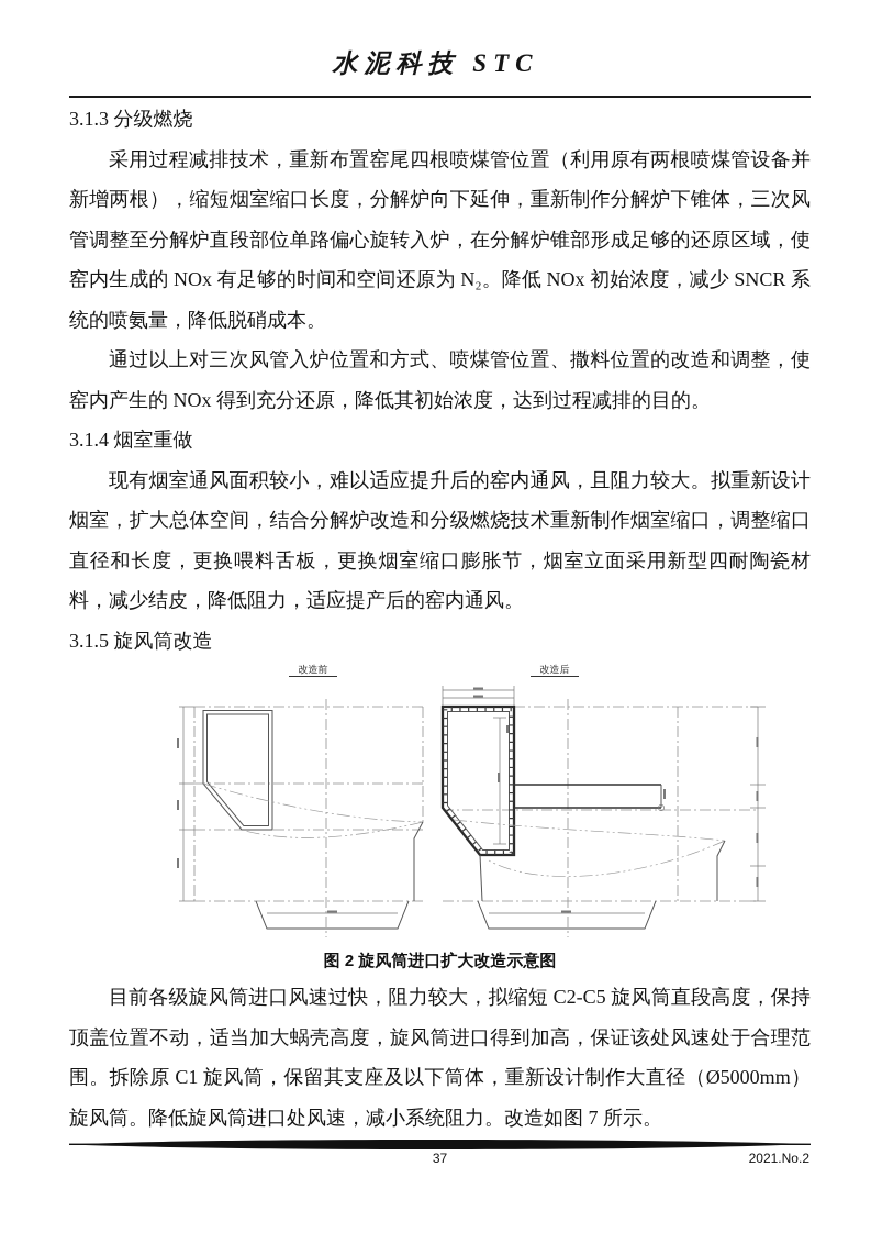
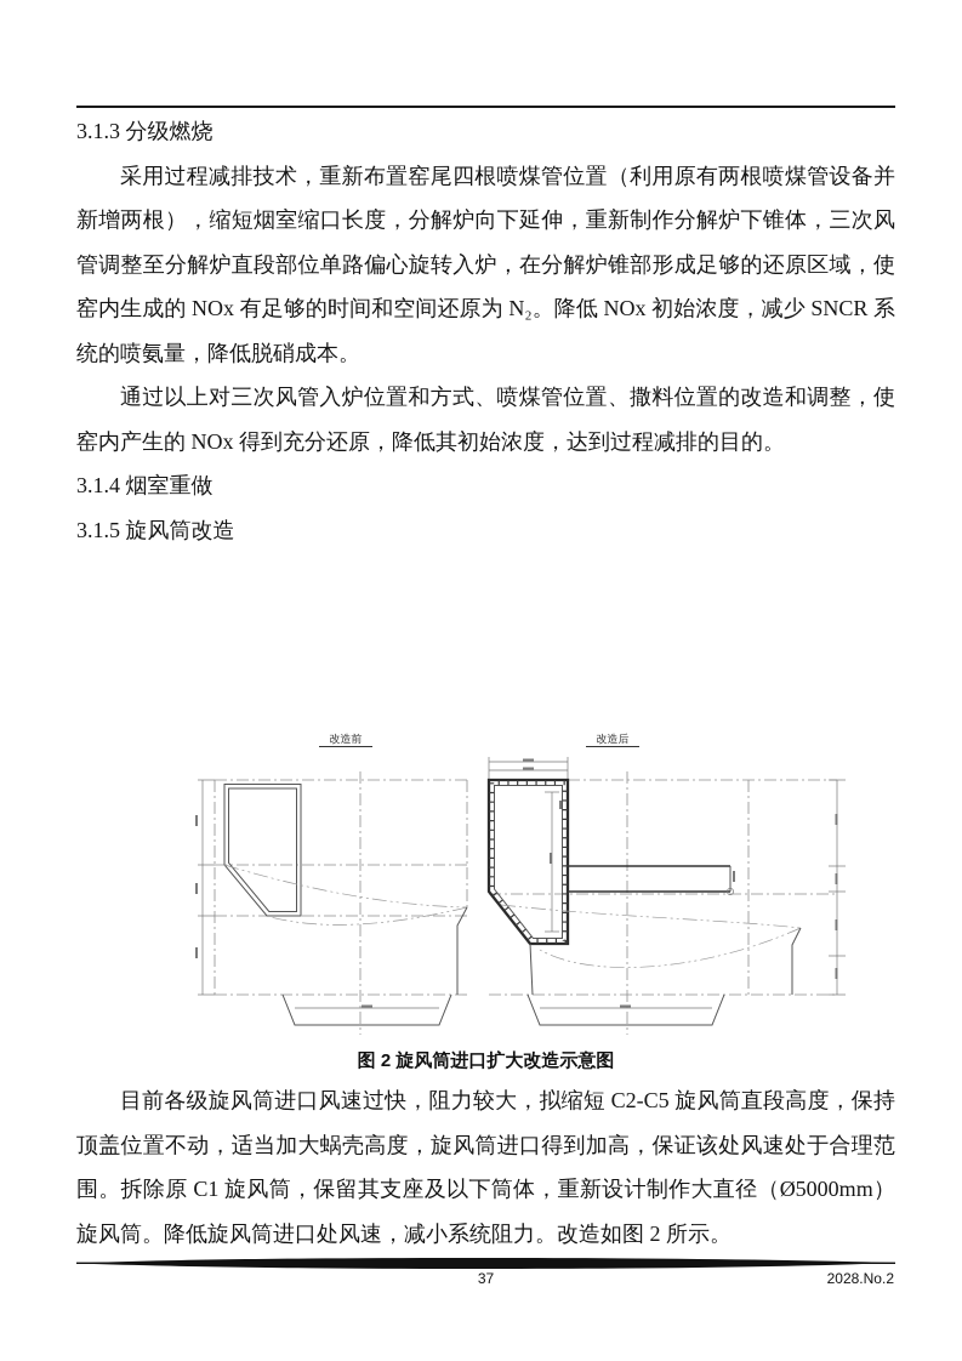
- 水泥科技 STC
  3.1.3 分级燃烧
  采用过程减排技术，重新布置窑尾四根喷煤管位置（利用原有两根喷煤管设备并新增两根），缩短烟室缩口长度，分解炉向下延伸，重新制作分解炉下锥体，三次风管调整至分解炉直段部位单路偏心旋转入炉，在分解炉锥部形成足够的还原区域，使窑内生成的 NOx 有足够的时间和空间还原为 N₂。降低 NOx 初始浓度，减少 SNCR 系统的喷氨量，降低脱硝成本。
  通过以上对三次风管入炉位置和方式、喷煤管位置、撒料位置的改造和调整，使窑内产生的 NOx 得到充分还原，降低其初始浓度，达到过程减排的目的。
  3.1.4 烟室重做
- 现有烟室通风面积较小，难以适应提升后的窑内通风，且阻力较大。拟重新设计烟室，扩大总体空间，结合分解炉改造和分级燃烧技术重新制作烟室缩口，调整缩口直径和长度，更换喂料舌板，更换烟室缩口膨胀节，烟室立面采用新型四耐陶瓷材料，减少结皮，降低阻力，适应提产后的窑内通风。
  3.1.5 旋风筒改造
  改造前
  改造后
  图 2 旋风筒进口扩大改造示意图
- 目前各级旋风筒进口风速过快，阻力较大，拟缩短 C2-C5 旋风筒直段高度，保持顶盖位置不动，适当加大蜗壳高度，旋风筒进口得到加高，保证该处风速处于合理范围。拆除原 C1 旋风筒，保留其支座及以下筒体，重新设计制作大直径（Ø5000mm）旋风筒。降低旋风筒进口处风速，减小系统阻力。改造如图 7 所示。
+ 目前各级旋风筒进口风速过快，阻力较大，拟缩短 C2-C5 旋风筒直段高度，保持顶盖位置不动，适当加大蜗壳高度，旋风筒进口得到加高，保证该处风速处于合理范围。拆除原 C1 旋风筒，保留其支座及以下筒体，重新设计制作大直径（Ø5000mm）旋风筒。降低旋风筒进口处风速，减小系统阻力。改造如图 2 所示。
  37
- 2021.No.2
+ 2028.No.2
